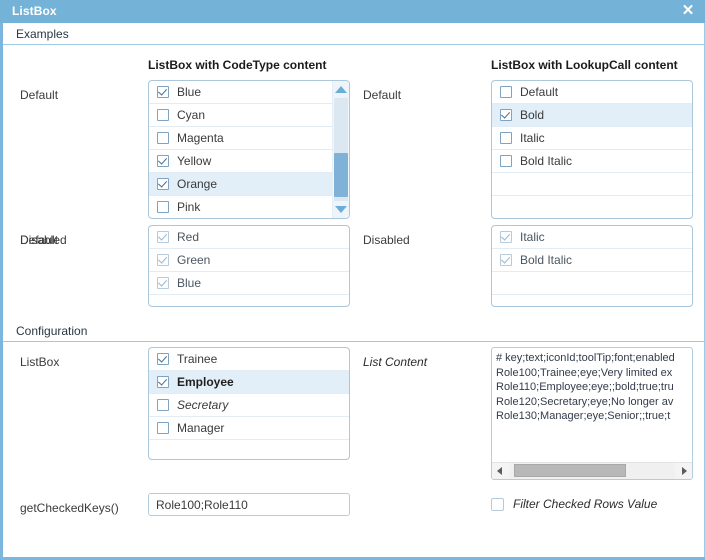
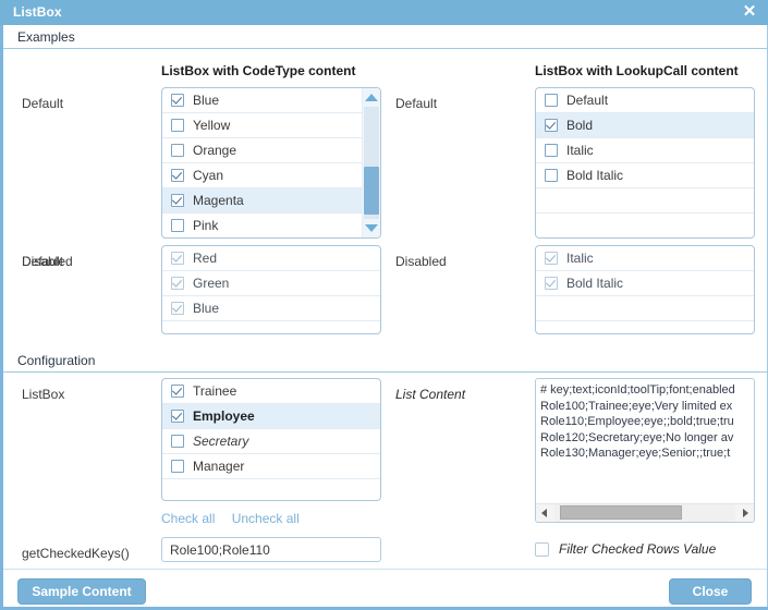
  ListBox
  ✕
  Examples
  ListBox with CodeType content
  ListBox with LookupCall content
  Default
  Blue
- Cyan
+ Yellow
- Magenta
+ Orange
- Yellow
+ Cyan
- Orange
+ Magenta
  Pink
  Default
  Default
  Default
  Bold
  Italic
  Bold Italic
  Disabled
  Red
  Green
  Blue
  Disabled
  Italic
  Bold Italic
  Configuration
  ListBox
  Trainee
  Employee
  Secretary
  Manager
+ Check all Uncheck all
  getCheckedKeys()
  Role100;Role110
  List Content
  # key;text;iconId;toolTip;font;enabled
  Role100;Trainee;eye;Very limited ex
  Role110;Employee;eye;;bold;true;tru
  Role120;Secretary;eye;No longer av
  Role130;Manager;eye;Senior;;true;t
  Filter Checked Rows Value
+ Sample Content
+ Close
